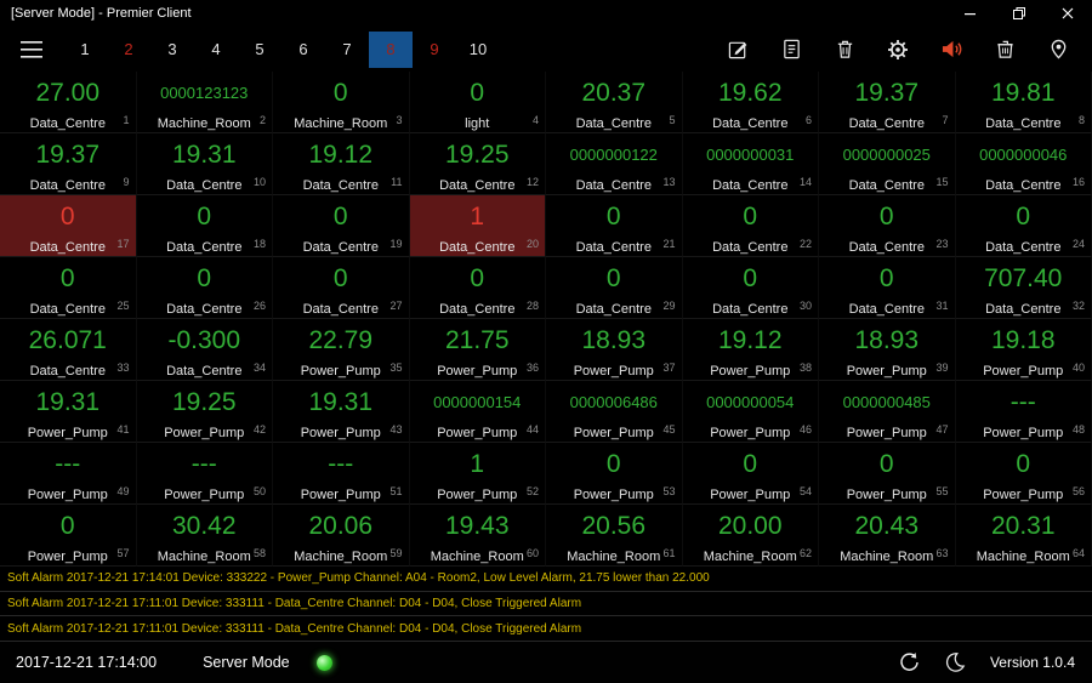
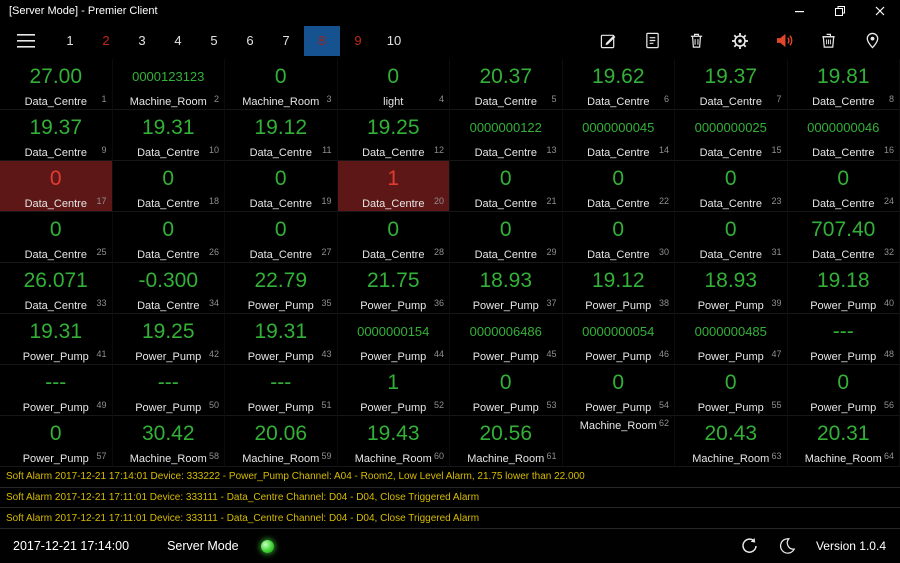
  [Server Mode] - Premier Client
  1
  2
  3
  4
  5
  6
  7
  8
  9
  10
  27.00
  Data_Centre
  1
  0000123123
  Machine_Room
  2
  0
  Machine_Room
  3
  0
  light
  4
  20.37
  Data_Centre
  5
  19.62
  Data_Centre
  6
  19.37
  Data_Centre
  7
  19.81
  Data_Centre
  8
  19.37
  Data_Centre
  9
  19.31
  Data_Centre
  10
  19.12
  Data_Centre
  11
  19.25
  Data_Centre
  12
  0000000122
  Data_Centre
  13
- 0000000031
+ 0000000045
  Data_Centre
  14
  0000000025
  Data_Centre
  15
  0000000046
  Data_Centre
  16
  0
  Data_Centre
  17
  0
  Data_Centre
  18
  0
  Data_Centre
  19
  1
  Data_Centre
  20
  0
  Data_Centre
  21
  0
  Data_Centre
  22
  0
  Data_Centre
  23
  0
  Data_Centre
  24
  0
  Data_Centre
  25
  0
  Data_Centre
  26
  0
  Data_Centre
  27
  0
  Data_Centre
  28
  0
  Data_Centre
  29
  0
  Data_Centre
  30
  0
  Data_Centre
  31
  707.40
  Data_Centre
  32
  26.071
  Data_Centre
  33
  -0.300
  Data_Centre
  34
  22.79
  Power_Pump
  35
  21.75
  Power_Pump
  36
  18.93
  Power_Pump
  37
  19.12
  Power_Pump
  38
  18.93
  Power_Pump
  39
  19.18
  Power_Pump
  40
  19.31
  Power_Pump
  41
  19.25
  Power_Pump
  42
  19.31
  Power_Pump
  43
  0000000154
  Power_Pump
  44
  0000006486
  Power_Pump
  45
  0000000054
  Power_Pump
  46
  0000000485
  Power_Pump
  47
  ---
  Power_Pump
  48
  ---
  Power_Pump
  49
  ---
  Power_Pump
  50
  ---
  Power_Pump
  51
  1
  Power_Pump
  52
  0
  Power_Pump
  53
  0
  Power_Pump
  54
  0
  Power_Pump
  55
  0
  Power_Pump
  56
  0
  Power_Pump
  57
  30.42
  Machine_Room
  58
  20.06
  Machine_Room
  59
  19.43
  Machine_Room
  60
  20.56
  Machine_Room
  61
- 20.00
  Machine_Room
  62
  20.43
  Machine_Room
  63
  20.31
  Machine_Room
  64
  Soft Alarm 2017-12-21 17:14:01 Device: 333222 - Power_Pump Channel: A04 - Room2, Low Level Alarm, 21.75 lower than 22.000
  Soft Alarm 2017-12-21 17:11:01 Device: 333111 - Data_Centre Channel: D04 - D04, Close Triggered Alarm
  Soft Alarm 2017-12-21 17:11:01 Device: 333111 - Data_Centre Channel: D04 - D04, Close Triggered Alarm
  2017-12-21 17:14:00
  Server Mode
  Version 1.0.4
